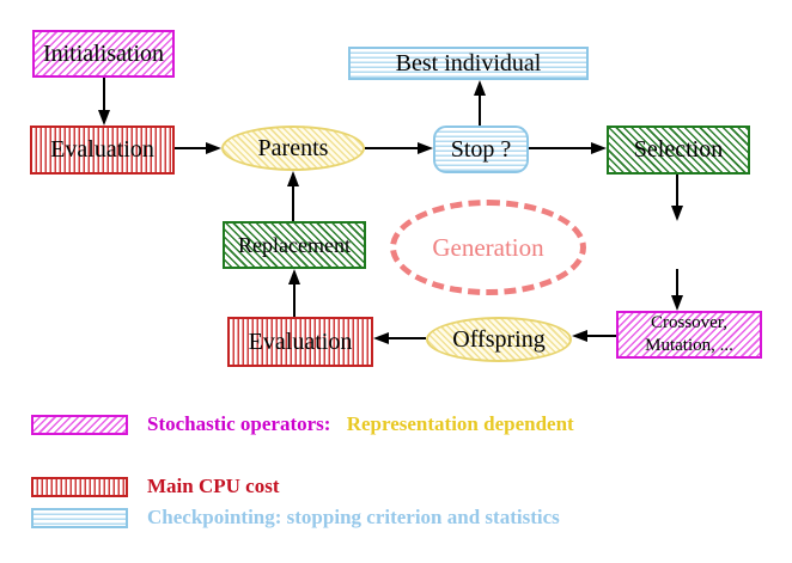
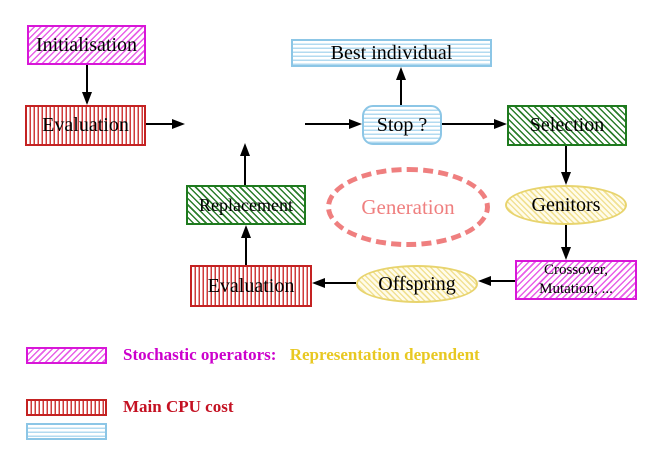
  Initialisation
  Evaluation
- Parents
  Best individual
  Stop ?
  Selection
  Replacement
  Generation
+ Genitors
  Evaluation
  Offspring
  Crossover,
  Mutation, ...
  Stochastic operators: Representation dependent
  Main CPU cost
- Checkpointing: stopping criterion and statistics
